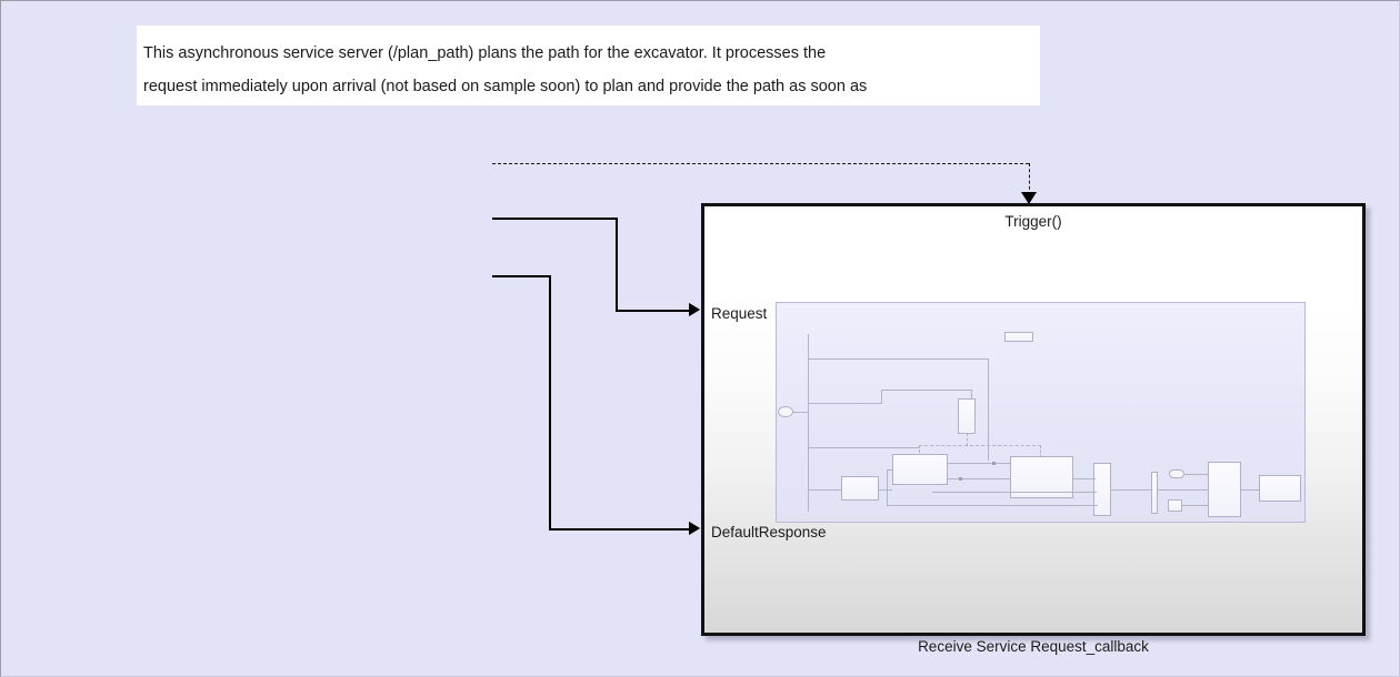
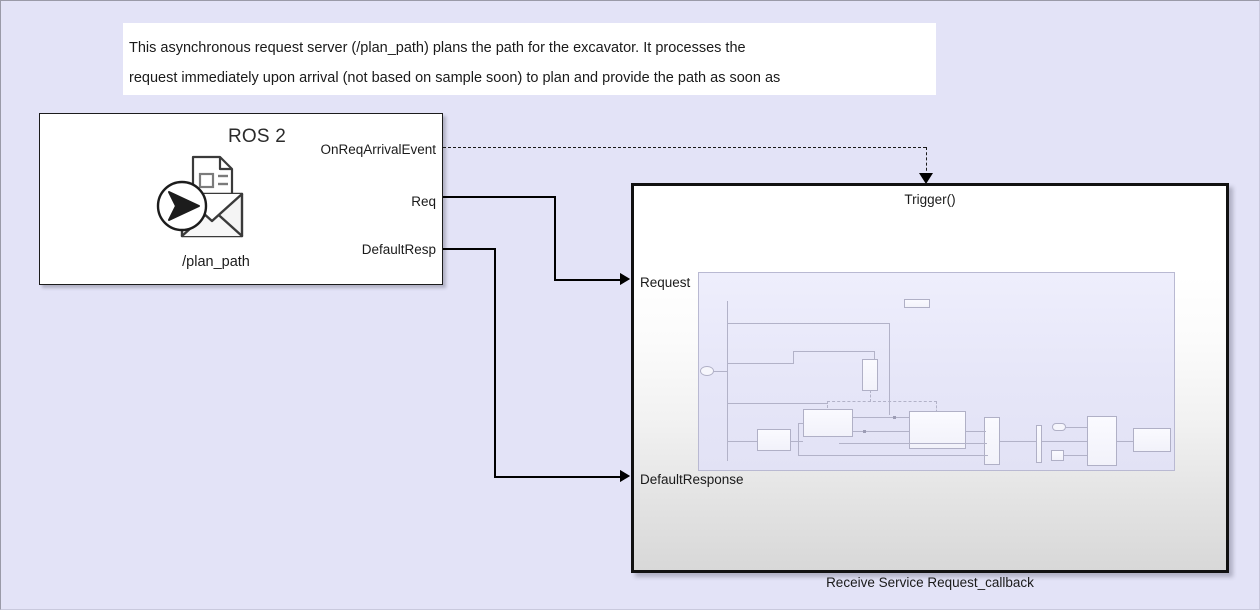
- This asynchronous service server (/plan_path) plans the path for the excavator. It processes the
+ This asynchronous request server (/plan_path) plans the path for the excavator. It processes the
  request immediately upon arrival (not based on sample soon) to plan and provide the path as soon as
+ ROS 2
+ /plan_path
+ OnReqArrivalEvent
+ Req
+ DefaultResp
  Trigger()
  Request
  DefaultResponse
  Receive Service Request_callback
